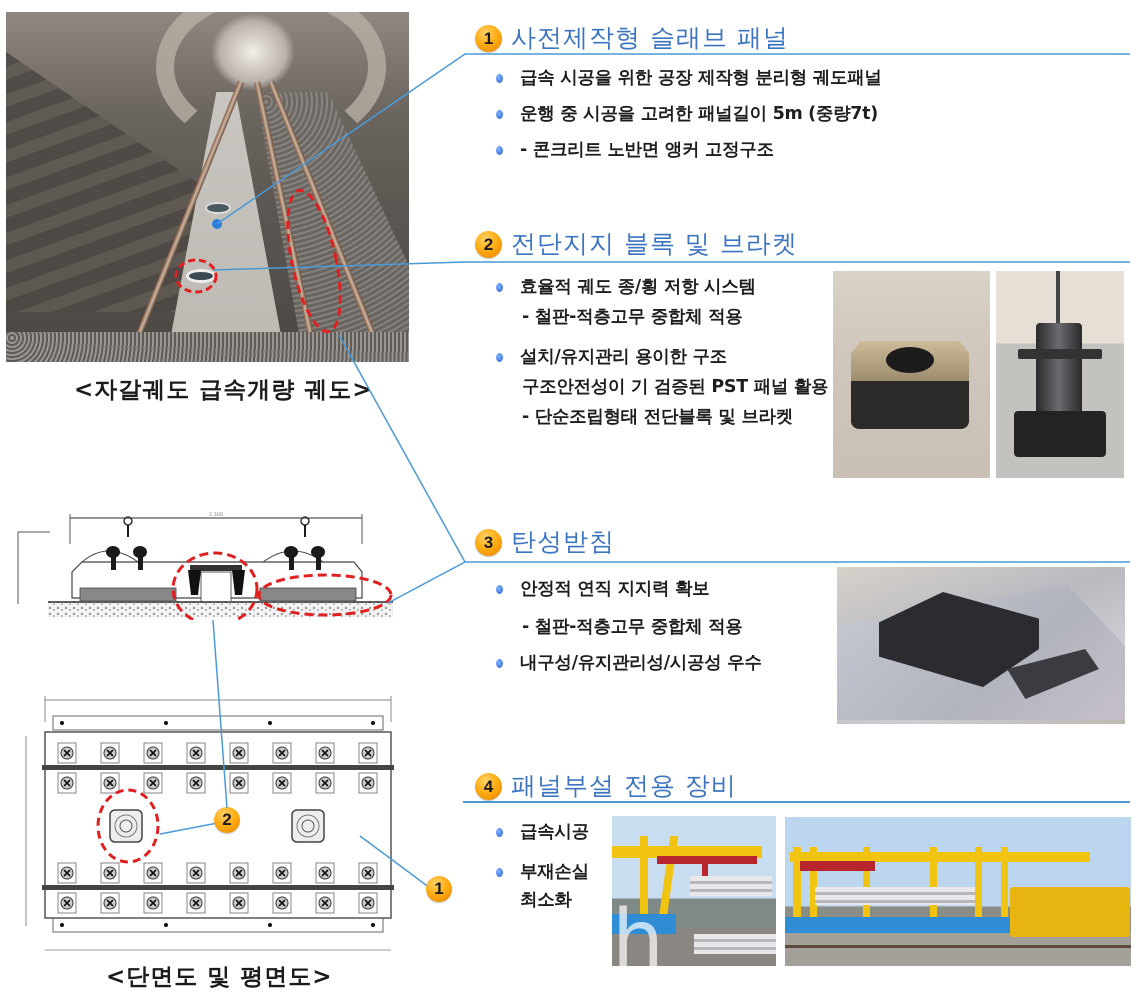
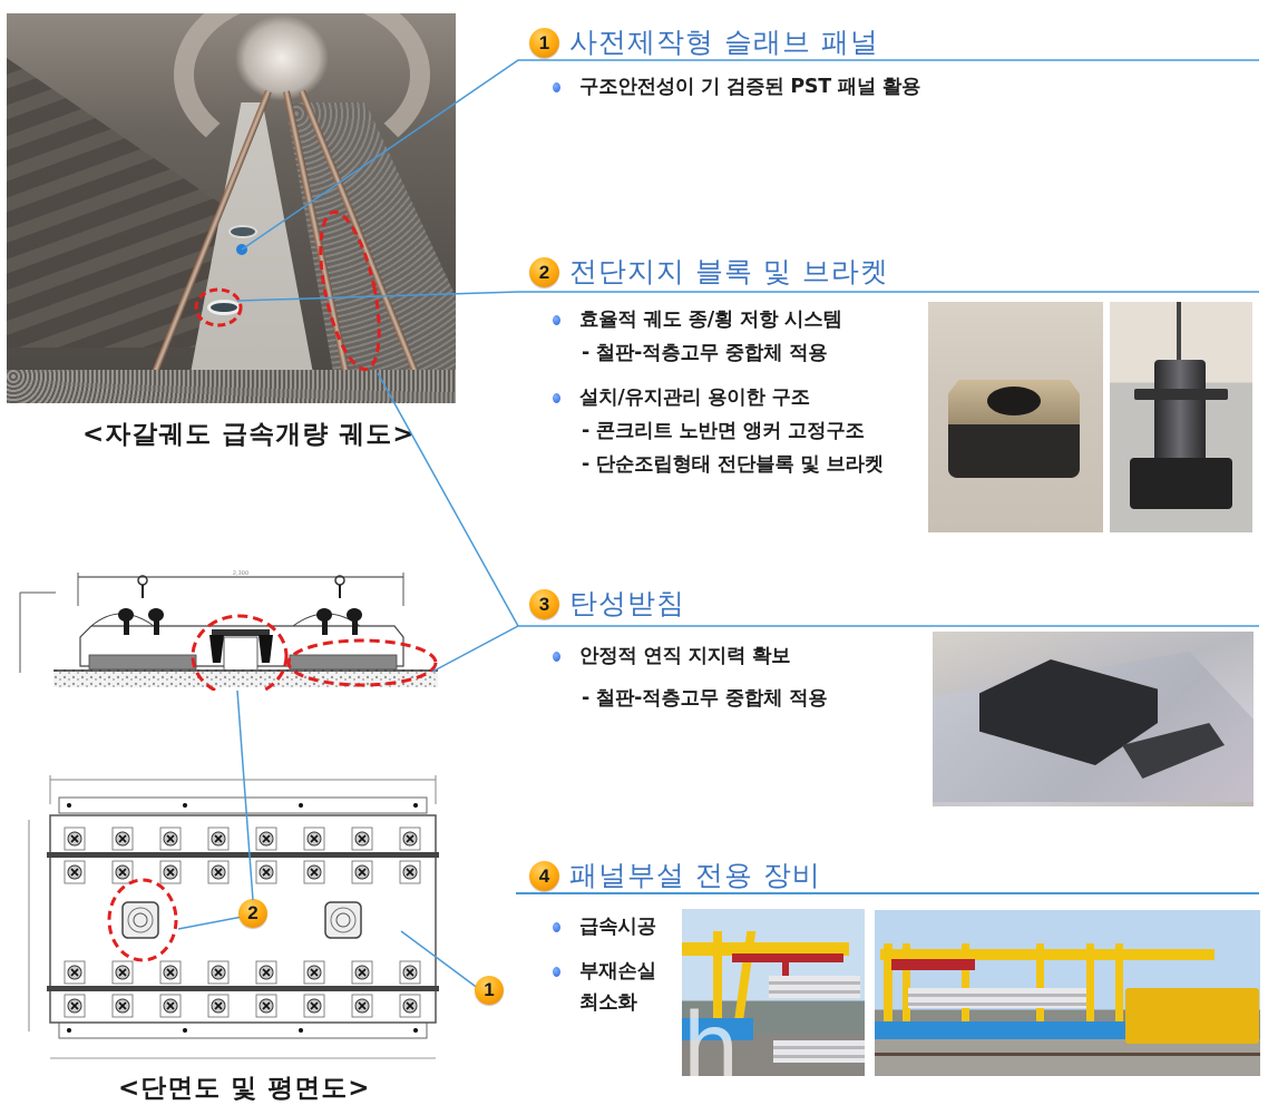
  <자갈궤도 급속개량 궤도>
  2
  1
  <단면도 및 평면도>
  1
  사전제작형 슬래브 패널
- 급속 시공을 위한 공장 제작형 분리형 궤도패널
- 운행 중 시공을 고려한 패널길이 5m (중량7t)
- - 콘크리트 노반면 앵커 고정구조
+ 구조안전성이 기 검증된 PST 패널 활용
  2
  전단지지 블록 및 브라켓
  효율적 궤도 종/횡 저항 시스템
  - 철판-적층고무 중합체 적용
  설치/유지관리 용이한 구조
- 구조안전성이 기 검증된 PST 패널 활용
+ - 콘크리트 노반면 앵커 고정구조
  - 단순조립형태 전단블록 및 브라켓
  3
  탄성받침
  안정적 연직 지지력 확보
  - 철판-적층고무 중합체 적용
- 내구성/유지관리성/시공성 우수
  4
  패널부설 전용 장비
  급속시공
  부재손실
  최소화
  h
